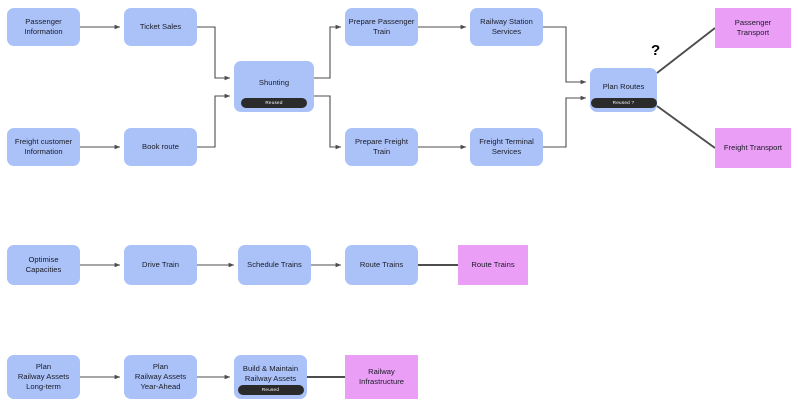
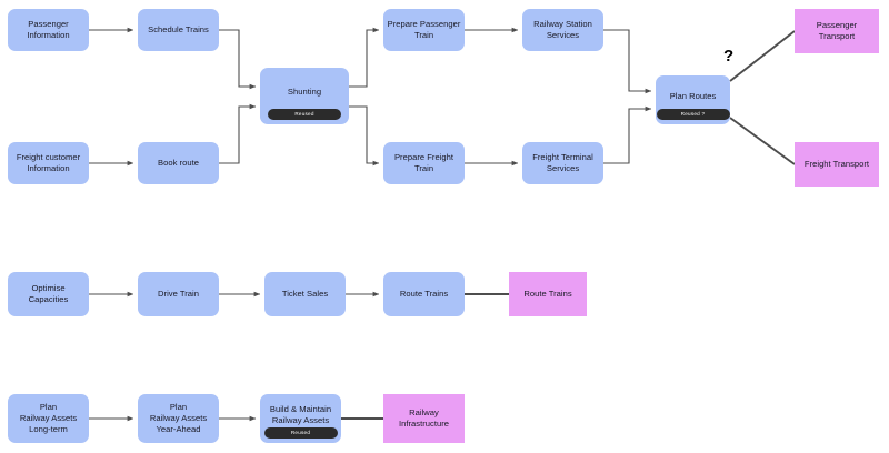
  Passenger
  Information
- Ticket Sales
+ Schedule Trains
  Freight customer
  Information
  Book route
  Shunting
  Prepare Passenger
  Train
  Prepare Freight
  Train
  Railway Station
  Services
  Freight Terminal
  Services
  Plan Routes
  Passenger
  Transport
  Freight Transport
  Optimise Capacities
  Drive Train
- Schedule Trains
+ Ticket Sales
  Route Trains
  Route Trains
  Plan
  Railway Assets
  Long-term
  Plan
  Railway Assets
  Year-Ahead
  Build & Maintain
  Railway Assets
  Railway
  Infrastructure
  ?
